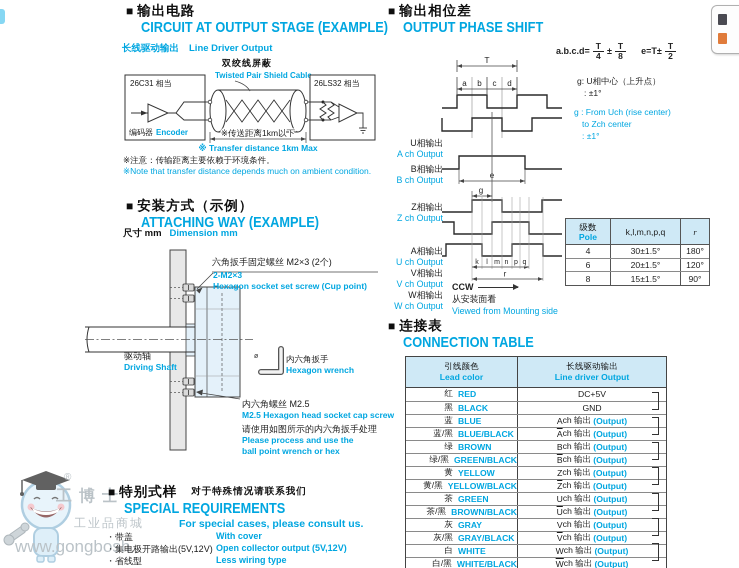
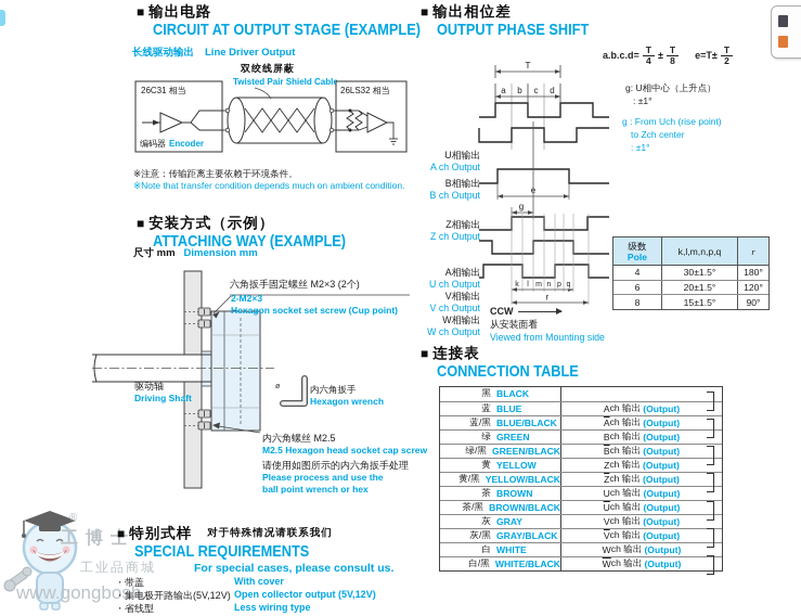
  ®
  工博士
  工业品商城
  www.gongbosh
  ■ 输出电路
  CIRCUIT AT OUTPUT STAGE (EXAMPLE)
  长线驱动输出 Line Driver Output
  26C31 相当
  编码器
  Encoder
  双绞线屏蔽
  Twisted Pair Shield Cabl
  26LS32 相当
- ※传送距离1km以下
- ※ Transfer distance 1km Max
  ※注意：传输距离主要依赖于环境条件。
- ※Note that transfer distance depends much on ambient condition.
+ ※Note that transfer condition depends much on ambient condition.
  ■ 安装方式（示例）
  ATTACHING WAY (EXAMPLE)
  尺寸 mm Dimension mm
  六角扳手固定螺丝 M2×3 (2个)
  2-M2×3
  Hexagon socket set screw (Cup point)
  驱动轴
  Driving Shaft
  内六角扳手
  Hexagon wrench
  内六角螺丝 M2.5
  M2.5 Hexagon head socket cap screw
  请使用如图所示的内六角扳手处理
  Please process and use the
  ball point wrench or hex
  ■ 特别式样 对于特殊情况请联系我们
  SPECIAL REQUIREMENTS
  For special cases, please consult us.
  ・带盖
  With cover
  ・集电极开路输出(5V,12V)
  Open collector output (5V,12V)
  ・省线型
  Less wiring type
  ■ 输出相位差
  OUTPUT PHASE SHIFT
  a.b.c.d=
  T
  4
  ±
  T
  8
  e=T±
  T
  2
  U相输出
  A ch Output
  B相输出
  B ch Output
  Z相输出
  Z ch Output
  A相输出
  U ch Output
  V相输出
  V ch Output
  W相输出
  W ch Output
  T
  a
  b
  c
  d
  g
  r
  g: U相中心（上升点）
  : ±1°
- g : From Uch (rise center)
+ g : From Uch (rise point)
  to Zch center
  : ±1°
  CCW
  从安装面看
  Viewed from Mounting side
  级数
  Pole
  k,l,m,n,p,q
  r
  4
  30±1.5°
  180°
  6
  20±1.5°
  120°
  8
  15±1.5°
  90°
  ■ 连接表
  CONNECTION TABLE
- 引线颜色
- Lead color
- 长线驱动输出
- Line driver Output
- 红
- RED
- DC+5V
  黑
  BLACK
- GND
  蓝
  BLUE
  A
  ch 输出
  (Output)
  蓝/黑
  BLUE/BLACK
  A
  ch 输出
  (Output)
  绿
- BROWN
+ GREEN
  B
  ch 输出
  (Output)
  绿/黑
  GREEN/BLACK
  B
  ch 输出
  (Output)
  黄
  YELLOW
  Z
  ch 输出
  (Output)
  黄/黑
  YELLOW/BLACK
  Z
  ch 输出
  (Output)
  茶
- GREEN
+ BROWN
  U
  ch 输出
  (Output)
  茶/黑
  BROWN/BLACK
  U
  ch 输出
  (Output)
  灰
  GRAY
  V
  ch 输出
  (Output)
  灰/黑
  GRAY/BLACK
  V
  ch 输出
  (Output)
  白
  WHITE
  W
  ch 输出
  (Output)
  白/黑
  WHITE/BLACK
  W
  ch 输出
  (Output)
